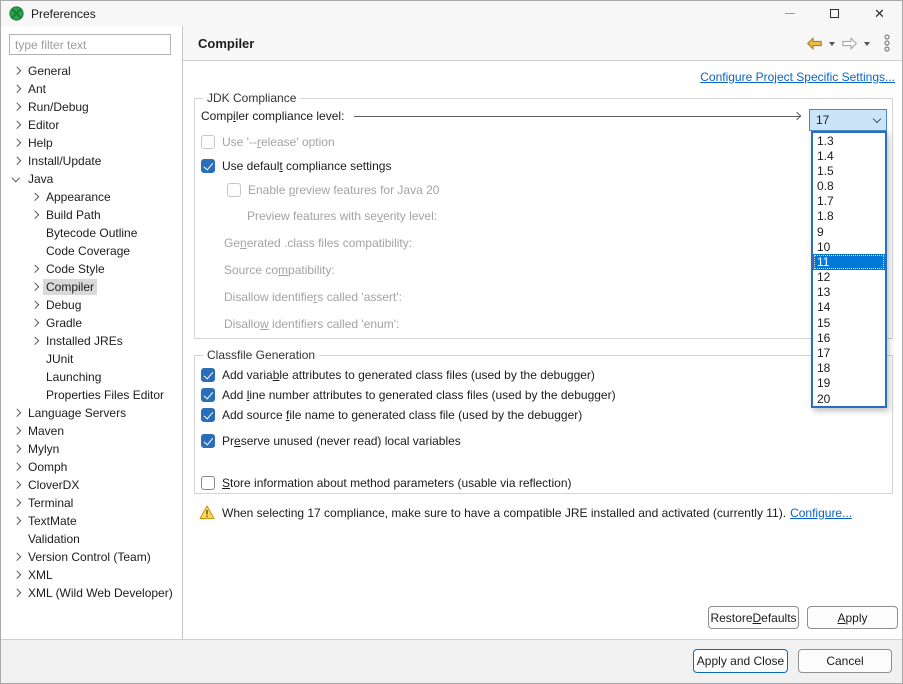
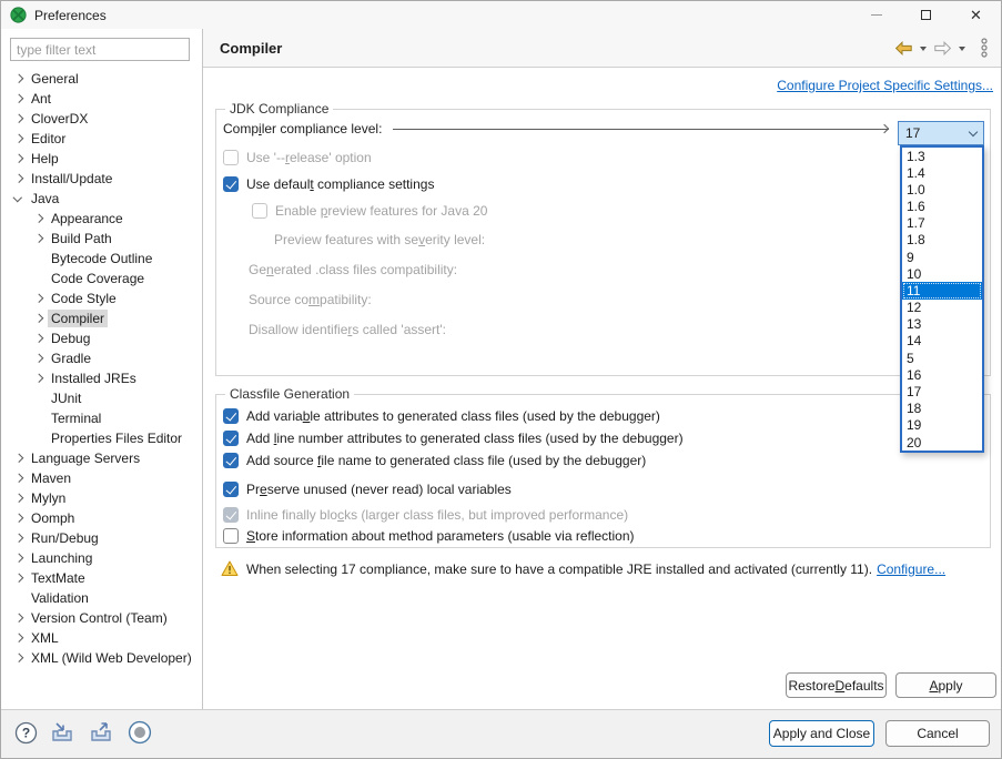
  Preferences
  ✕
  type filter text
  General
  Ant
- Run/Debug
+ CloverDX
  Editor
  Help
  Install/Update
  Java
  Appearance
  Build Path
  Bytecode Outline
  Code Coverage
  Code Style
  Compiler
  Debug
  Gradle
  Installed JREs
  JUnit
- Launching
+ Terminal
  Properties Files Editor
  Language Servers
  Maven
  Mylyn
  Oomph
- CloverDX
+ Run/Debug
- Terminal
+ Launching
  TextMate
  Validation
  Version Control (Team)
  XML
  XML (Wild Web Developer)
  Compiler
  Configure Project Specific Settings...
  JDK Compliance
  Compiler compliance level:
  Use '--release' option
  Use default compliance settings
  Enable preview features for Java 20
  Preview features with severity level:
  Generated .class files compatibility:
  Source compatibility:
  Disallow identifiers called 'assert':
- Disallow identifiers called 'enum':
  Classfile Generation
  Add variable attributes to generated class files (used by the debugger)
  Add line number attributes to generated class files (used by the debugger)
  Add source file name to generated class file (used by the debugger)
  Preserve unused (never read) local variables
+ Inline finally blocks (larger class files, but improved performance)
  Store information about method parameters (usable via reflection)
  When selecting 17 compliance, make sure to have a compatible JRE installed and activated (currently 11).
  Configure...
  Restore
  D
  efaults
  A
  pply
  17
  1.3
  1.4
- 1.5
+ 1.0
- 0.8
+ 1.6
  1.7
  1.8
  9
  10
  11
  12
  13
  14
- 15
+ 5
  16
  17
  18
  19
  20
+ ?
  Apply and Close
  Cancel
